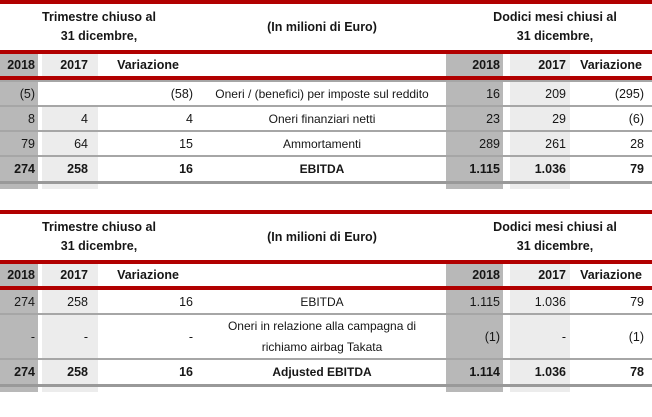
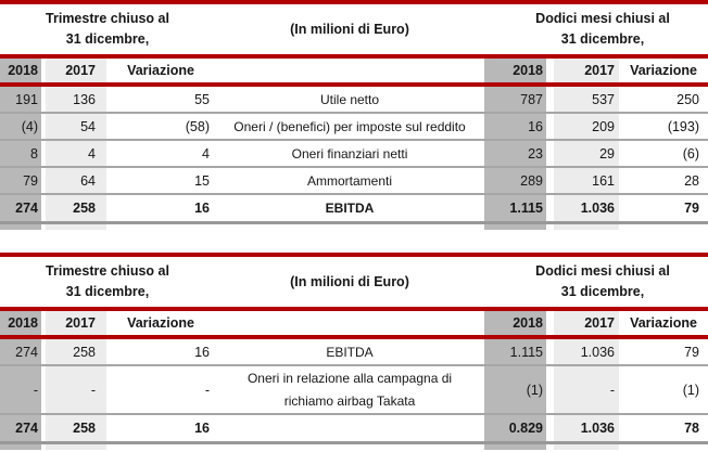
  Trimestre chiuso al
  31 dicembre,
  (In milioni di Euro)
  Dodici mesi chiusi al
  31 dicembre,
  2018
  2017
  Variazione
  2018
  2017
  Variazione
+ 191
+ 136
+ 55
+ Utile netto
+ 787
+ 537
+ 250
- (5)
+ (4)
+ 54
  (58)
  Oneri / (benefici) per imposte sul reddito
  16
  209
- (295)
+ (193)
  8
  4
  4
  Oneri finanziari netti
  23
  29
  (6)
  79
  64
  15
  Ammortamenti
  289
- 261
+ 161
  28
  274
  258
  16
  EBITDA
  1.115
  1.036
  79
  Trimestre chiuso al
  31 dicembre,
  (In milioni di Euro)
  Dodici mesi chiusi al
  31 dicembre,
  2018
  2017
  Variazione
  2018
  2017
  Variazione
  274
  258
  16
  EBITDA
  1.115
  1.036
  79
  -
  -
  -
  Oneri in relazione alla campagna di richiamo airbag Takata
  (1)
  -
  (1)
  274
  258
  16
- Adjusted EBITDA
- 1.114
+ 0.829
  1.036
  78
